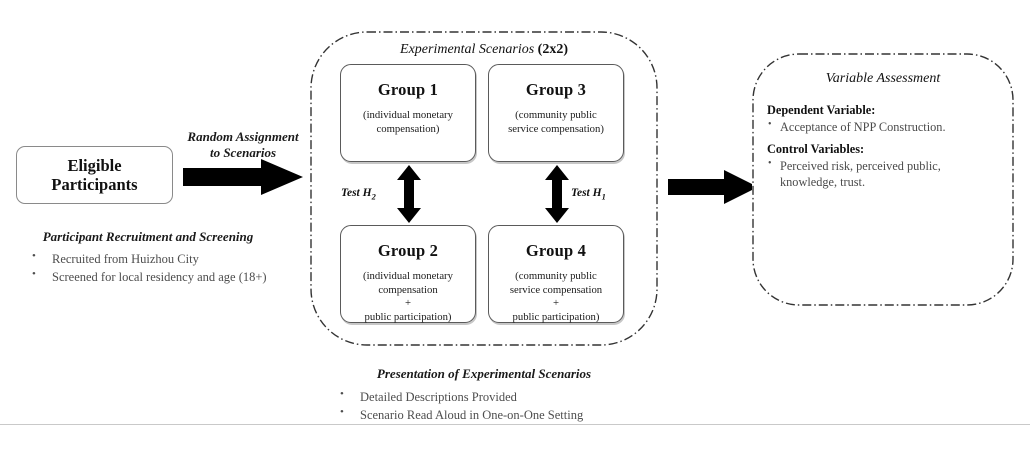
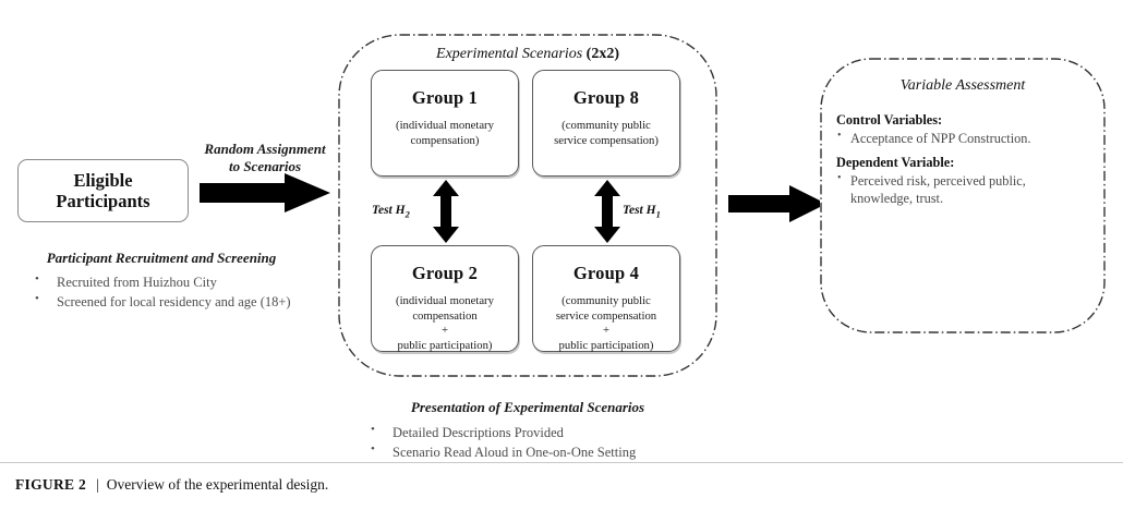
  Eligible
  Participants
  Random Assignment
  to Scenarios
  Participant Recruitment and Screening
  Recruited from Huizhou City
  Screened for local residency and age (18+)
  Experimental Scenarios (2x2)
  Group 1
  (individual monetary
  compensation)
- Group 3
+ Group 8
  (community public
  service compensation)
  Group 2
  (individual monetary
  compensation
  +
  public participation)
  Group 4
  (community public
  service compensation
  +
  public participation)
  Test H2
  Test H1
  Presentation of Experimental Scenarios
  Detailed Descriptions Provided
  Scenario Read Aloud in One-on-One Setting
  Variable Assessment
- Dependent Variable:
+ Control Variables:
  Acceptance of NPP Construction.
- Control Variables:
+ Dependent Variable:
  Perceived risk, perceived public, knowledge, trust.
+ FIGURE 2 | Overview of the experimental design.
